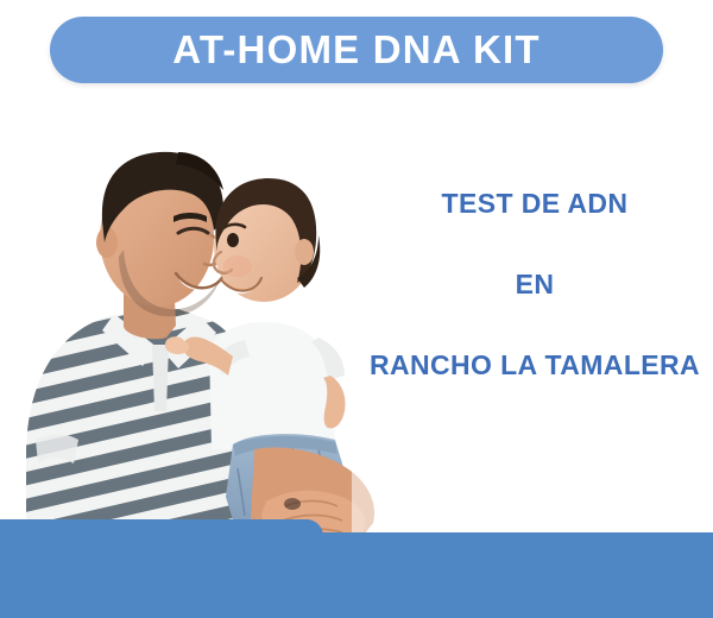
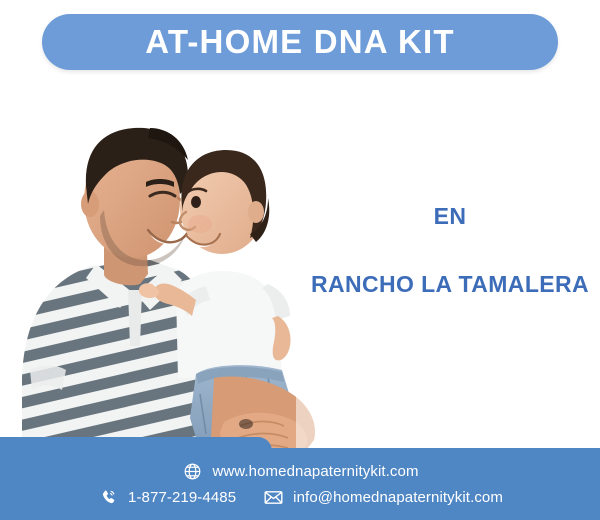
  AT-HOME DNA KIT
- TEST DE ADN
  EN
  RANCHO LA TAMALERA
+ www.homednapaternitykit.com
+ 1-877-219-4485
+ info@homednapaternitykit.com
